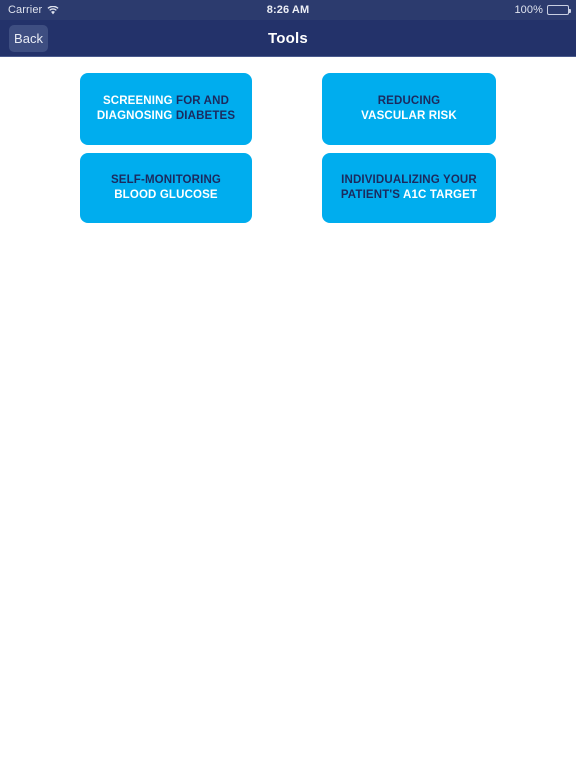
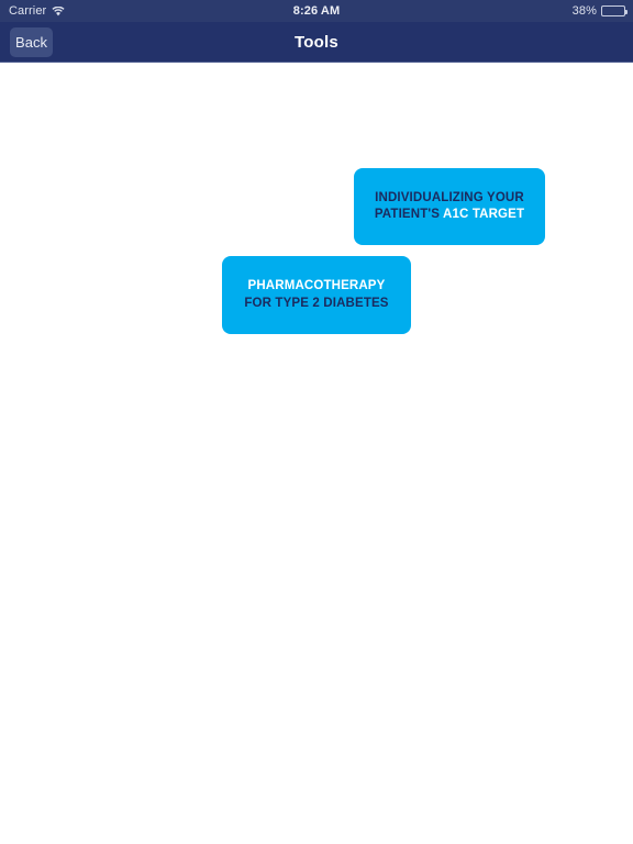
  Carrier
  8:26 AM
- 100%
+ 38%
  Tools
  Back
- SCREENING FOR AND
- DIAGNOSING DIABETES
- REDUCING
- VASCULAR RISK
- SELF-MONITORING
- BLOOD GLUCOSE
  INDIVIDUALIZING YOUR
  PATIENT'S A1C TARGET
+ PHARMACOTHERAPY
+ FOR TYPE 2 DIABETES
